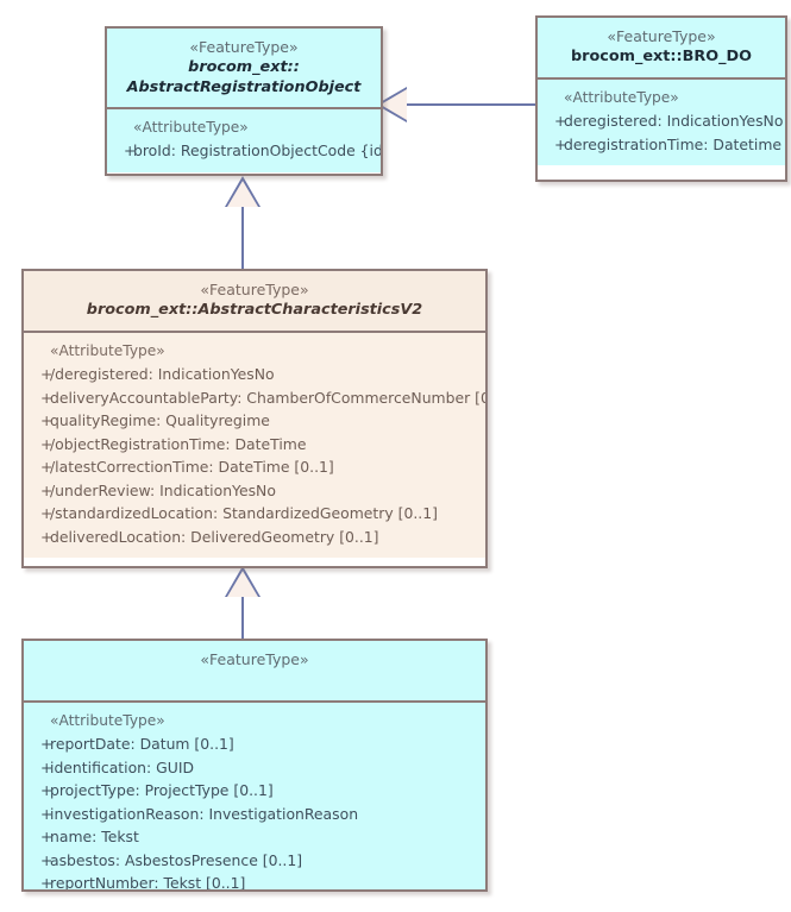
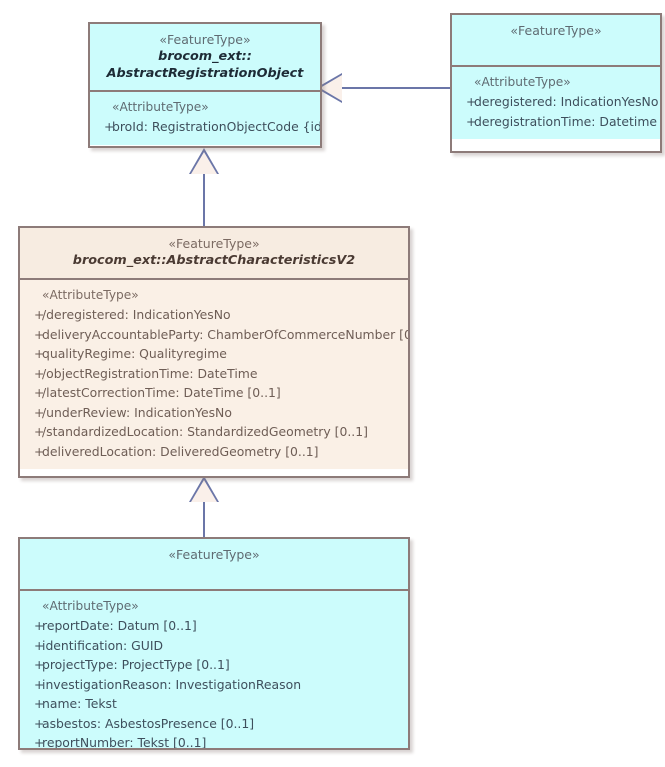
  «FeatureType»
  brocom_ext::
  AbstractRegistrationObject
  «AttributeType»
  +
  broId: RegistrationObjectCode {id
  «FeatureType»
- brocom_ext::BRO_DO
  «AttributeType»
  +
  deregistered: IndicationYesNo
  +
  deregistrationTime: Datetime
  «FeatureType»
  brocom_ext::AbstractCharacteristicsV2
  «AttributeType»
  +
  /deregistered: IndicationYesNo
  +
  deliveryAccountableParty: ChamberOfCommerceNumber [0
  +
  qualityRegime: Qualityregime
  +
  /objectRegistrationTime: DateTime
  +
  /latestCorrectionTime: DateTime [0..1]
  +
  /underReview: IndicationYesNo
  +
  /standardizedLocation: StandardizedGeometry [0..1]
  +
  deliveredLocation: DeliveredGeometry [0..1]
  «FeatureType»
  «AttributeType»
  +
  reportDate: Datum [0..1]
  +
  identification: GUID
  +
  projectType: ProjectType [0..1]
  +
  investigationReason: InvestigationReason
  +
  name: Tekst
  +
  asbestos: AsbestosPresence [0..1]
  +
  reportNumber: Tekst [0..1]
